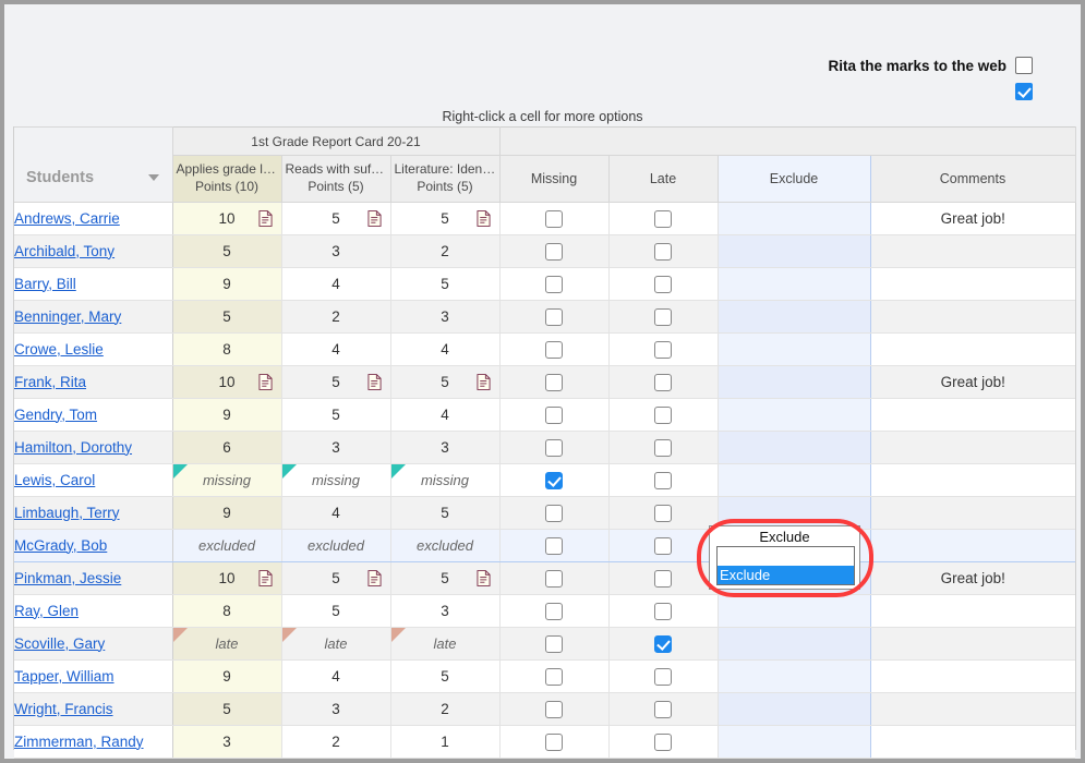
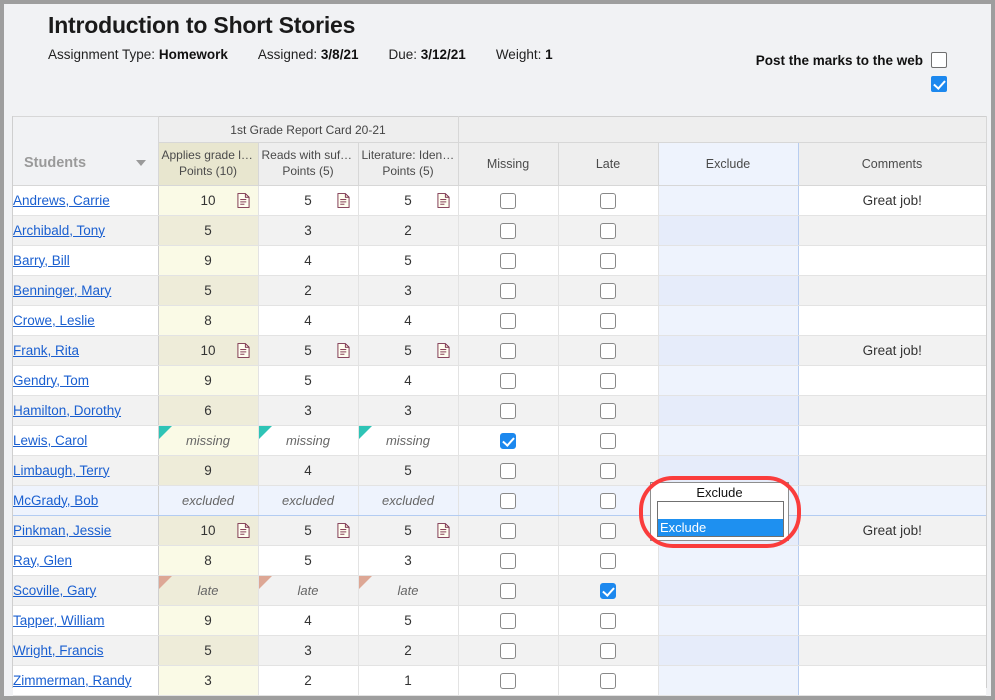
+ Introduction to Short Stories
+ Assignment Type: Homework
+ Assigned: 3/8/21
+ Due: 3/12/21
+ Weight: 1
- Rita the marks to the web
+ Post the marks to the web
- Right-click a cell for more options
  Students	1st Grade Report Card 20-21
  Applies grade lev Points (10)	Reads with suffic Points (5)	Literature: Identif Points (5)	Missing	Late	Exclude	Comments
  Andrews, Carrie	10	5	5				Great job!
  Archibald, Tony	5	3	2
  Barry, Bill	9	4	5
  Benninger, Mary	5	2	3
  Crowe, Leslie	8	4	4
  Frank, Rita	10	5	5				Great job!
  Gendry, Tom	9	5	4
  Hamilton, Dorothy	6	3	3
  Lewis, Carol	missing	missing	missing
  Limbaugh, Terry	9	4	5
  McGrady, Bob	excluded	excluded	excluded
  Pinkman, Jessie	10	5	5				Great job!
  Ray, Glen	8	5	3
  Scoville, Gary	late	late	late
  Tapper, William	9	4	5
  Wright, Francis	5	3	2
  Zimmerman, Randy	3	2	1
  Exclude
  Exclude
